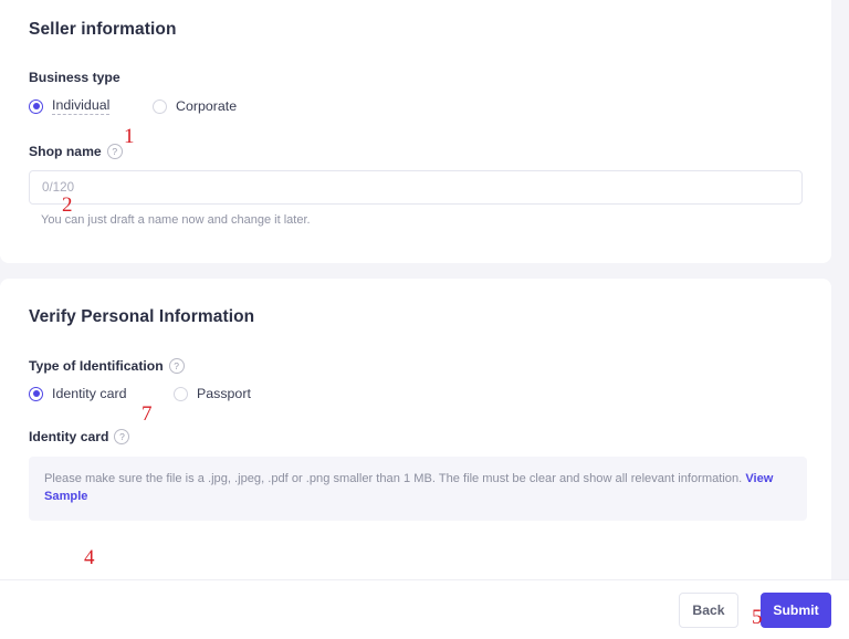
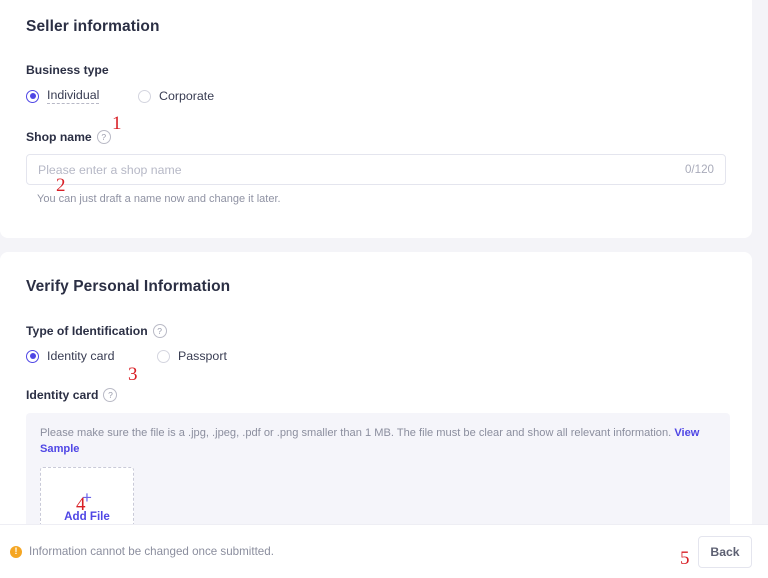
  Seller information
  Business type
  Individual
  Corporate
  Shop name
  ?
+ Please enter a shop name
  0/120
  You can just draft a name now and change it later.
  Verify Personal Information
  Type of Identification
  ?
  Identity card
  Passport
  Identity card
  ?
  Please make sure the file is a .jpg, .jpeg, .pdf or .png smaller than 1 MB. The file must be clear and show all relevant information. View Sample
+ +
+ Add File
+ !
+ Information cannot be changed once submitted.
  Back
- Submit
  1
  2
- 7
+ 3
  4
  5
